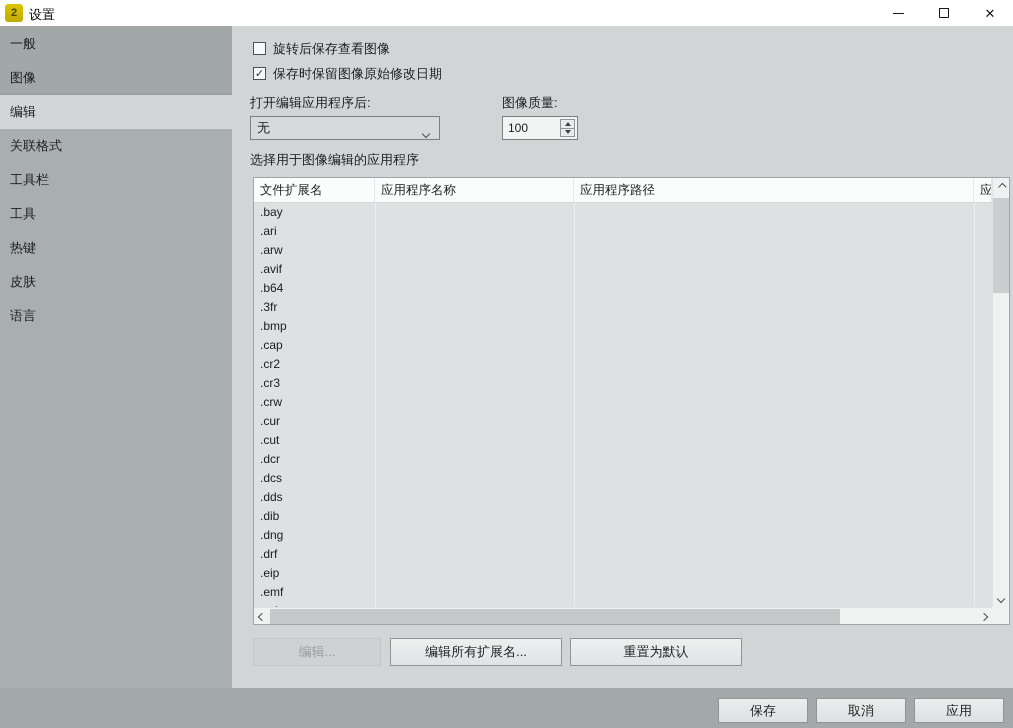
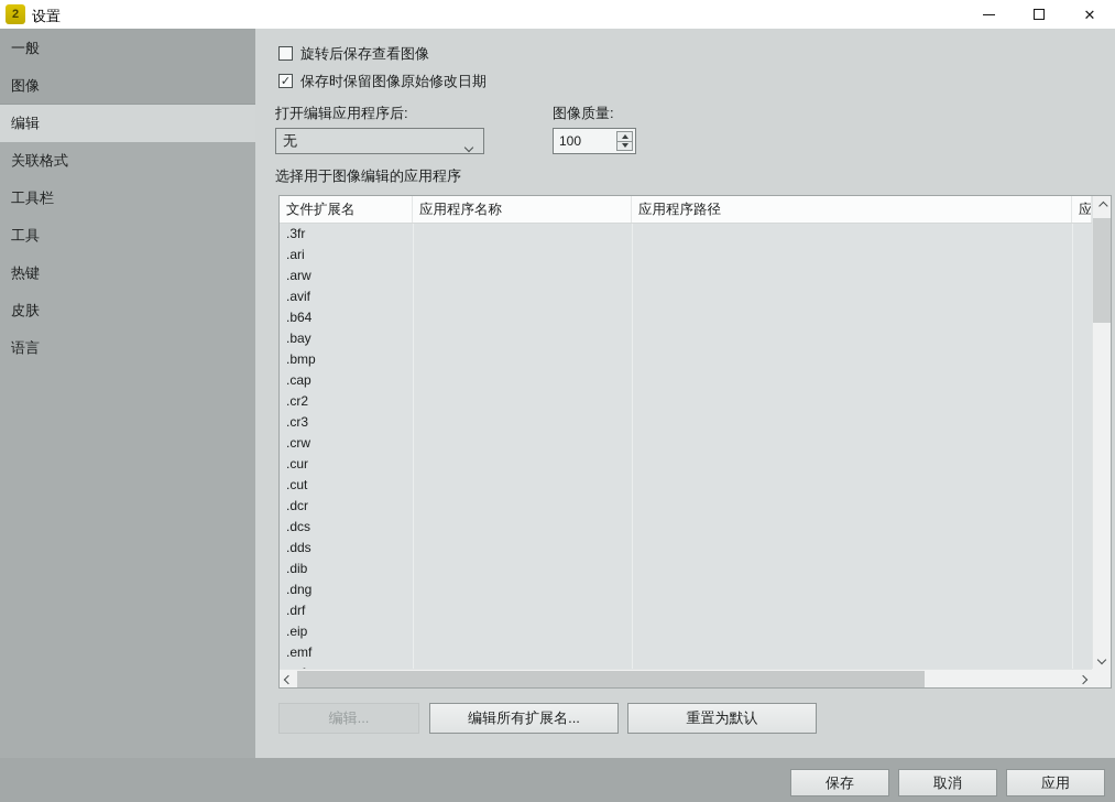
  2
  设置
  ✕
  一般
  图像
  编辑
  关联格式
  工具栏
  工具
  热键
  皮肤
  语言
  旋转后保存查看图像
  保存时保留图像原始修改日期
  打开编辑应用程序后:
  无
  图像质量:
  100
  选择用于图像编辑的应用程序
  文件扩展名
  应用程序名称
  应用程序路径
  应
- .bay
+ .3fr
  .ari
  .arw
  .avif
  .b64
- .3fr
+ .bay
  .bmp
  .cap
  .cr2
  .cr3
  .crw
  .cur
  .cut
  .dcr
  .dcs
  .dds
  .dib
  .dng
  .drf
  .eip
  .emf
  编辑...
  编辑所有扩展名...
  重置为默认
  保存
  取消
  应用
